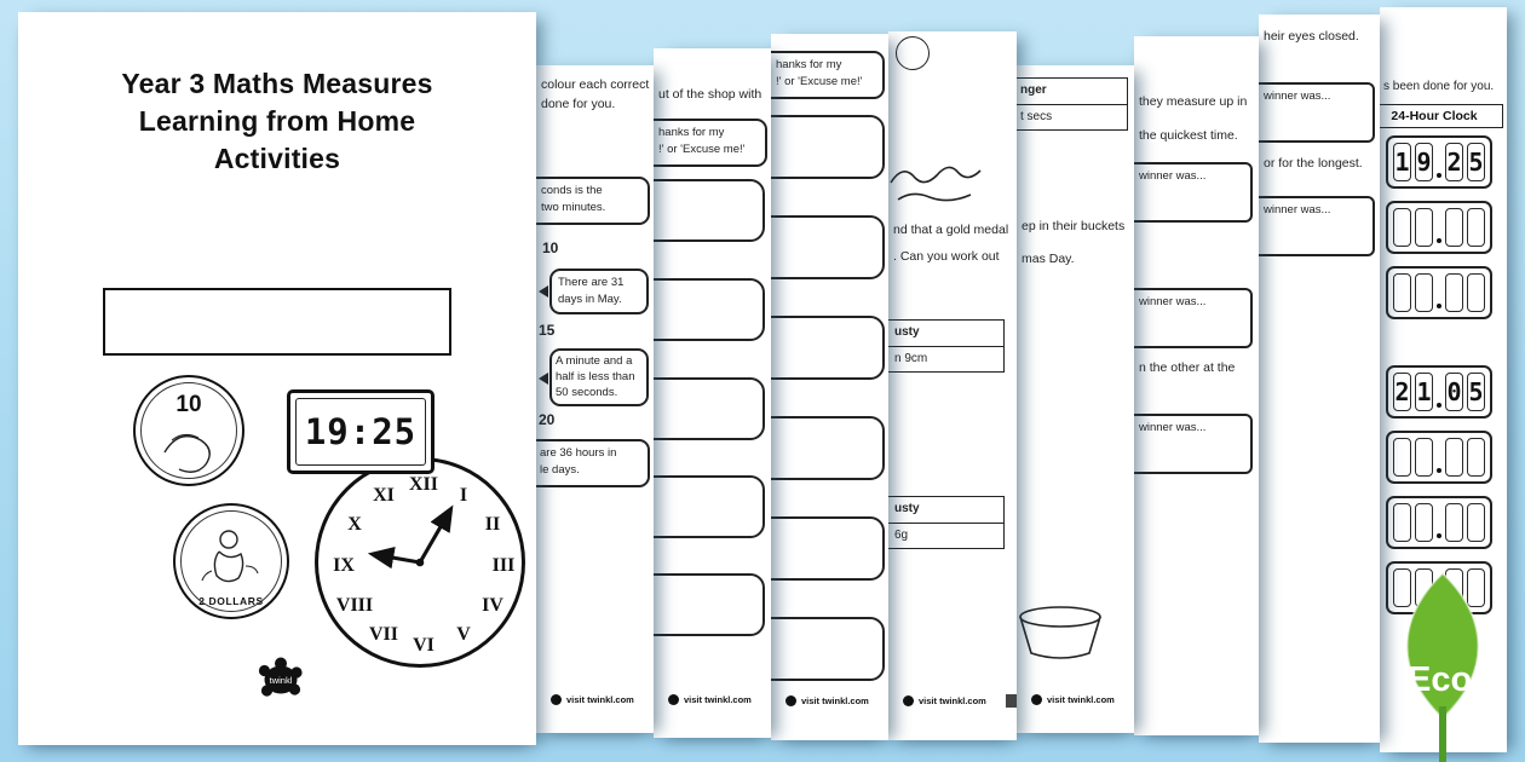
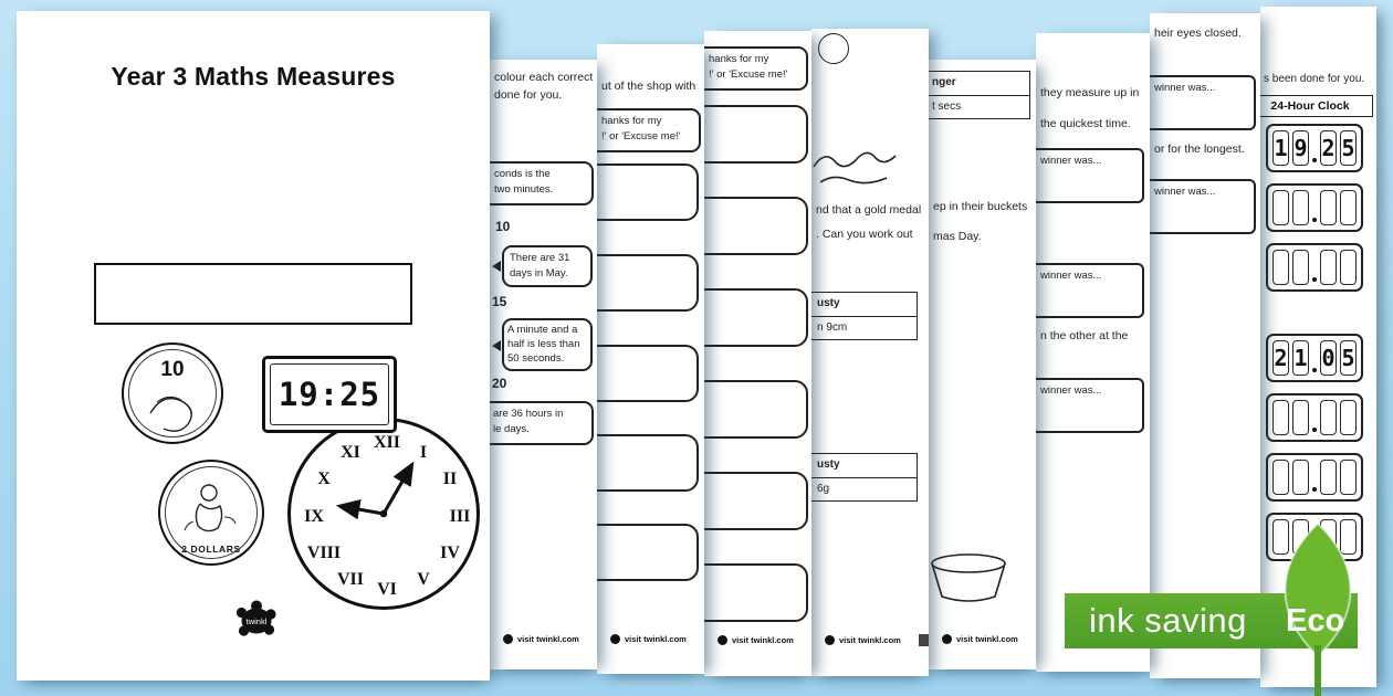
  Year 3 Maths Measures
- Learning from Home
- Activities
  10
  2 DOLLARS
  19:25
  XII
  I
  II
  III
  IV
  V
  VI
  VII
  VIII
  IX
  X
  XI
  twinkl
  colour each correct
  done for you.
  conds is the
  two minutes.
  10
  There are 31
  days in May.
  15
  A minute and a
  half is less than
  50 seconds.
  20
  are 36 hours in
  le days.
  visit twinkl.com
  ut of the shop with
  hanks for my
  !' or 'Excuse me!'
  visit twinkl.com
  hanks for my
  !' or 'Excuse me!'
  visit twinkl.com
  nd that a gold medal
  . Can you work out
  usty
  n 9cm
  usty
  6g
  visit twinkl.com
  nger
  t secs
  ep in their buckets
  mas Day.
  visit twinkl.com
  they measure up in
  the quickest time.
  winner was...
  winner was...
  n the other at the
  winner was...
  heir eyes closed.
  winner was...
  or for the longest.
  winner was...
  s been done for you.
  24-Hour Clock
  1
  9
  2
  5
  2
  1
  0
  5
+ ink saving
  Eco
